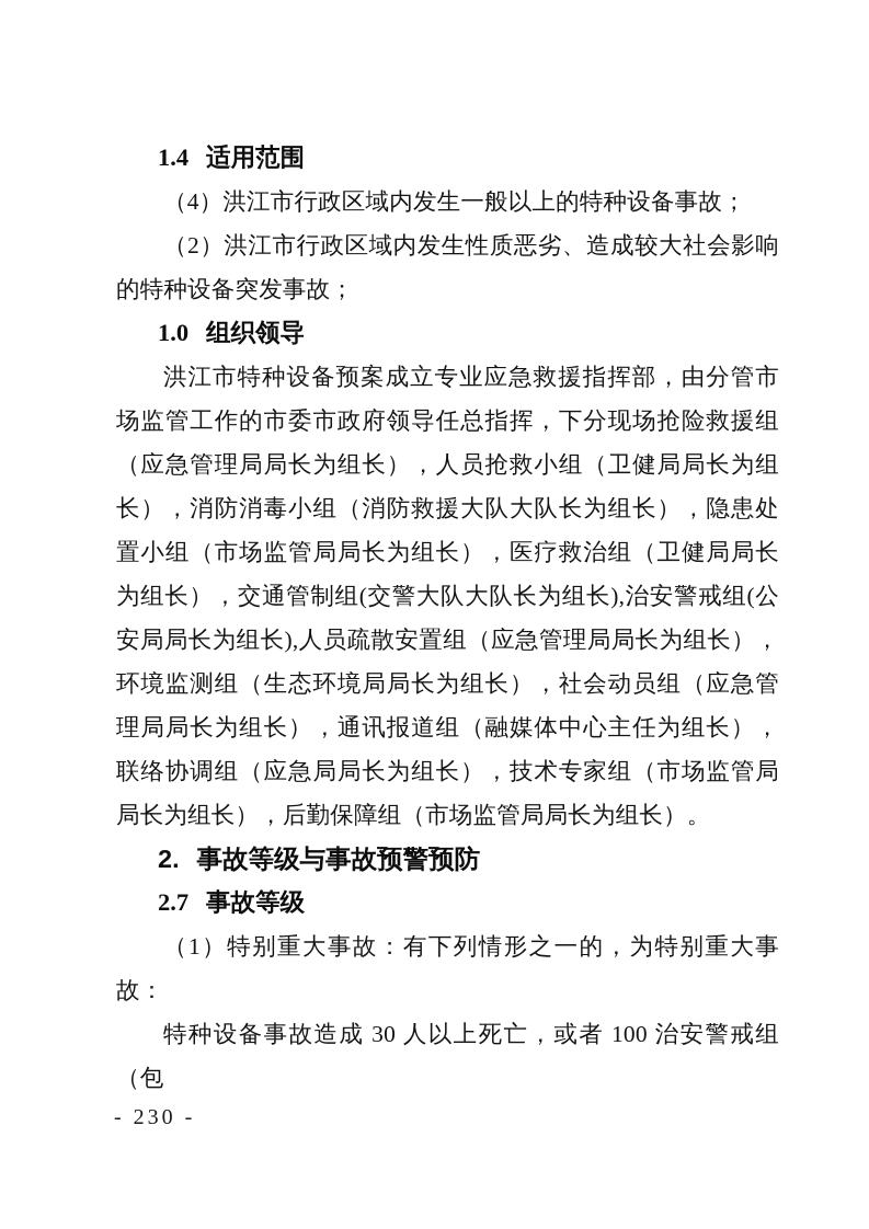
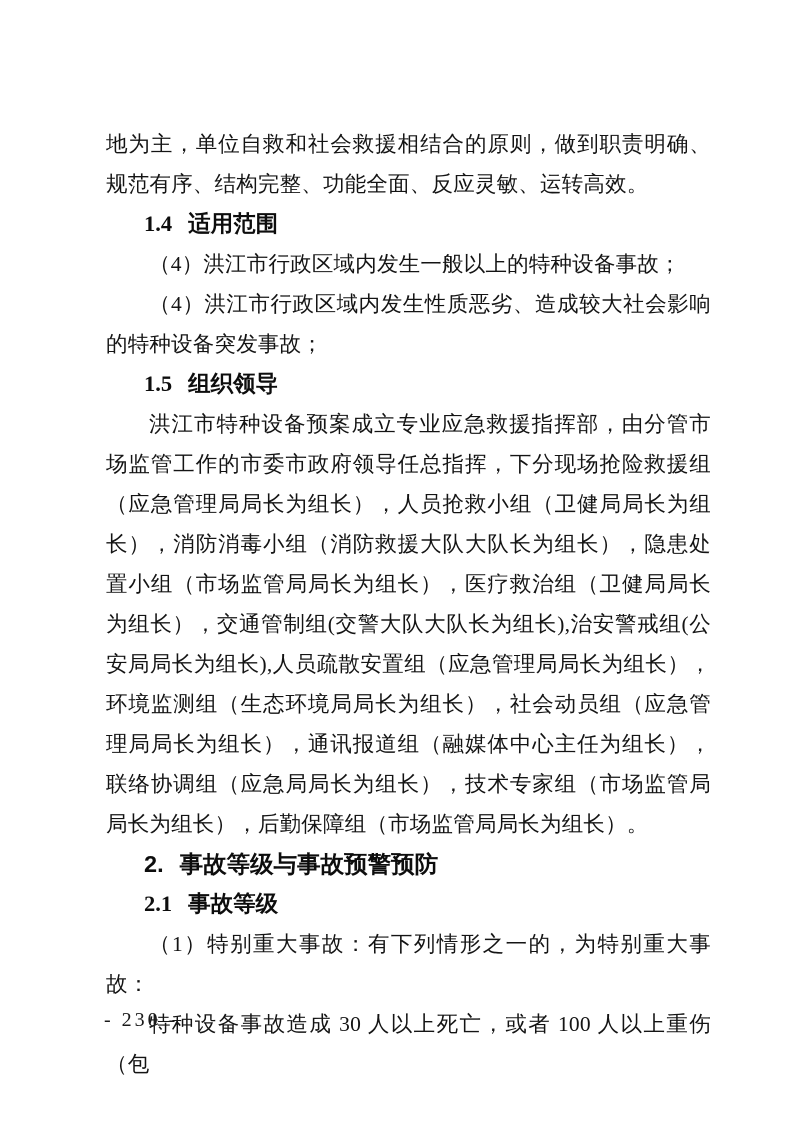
+ 地为主，单位自救和社会救援相结合的原则，做到职责明确、规范有序、结构完整、功能全面、反应灵敏、运转高效。
  1.4 适用范围
  （4）洪江市行政区域内发生一般以上的特种设备事故；
- （2）洪江市行政区域内发生性质恶劣、造成较大社会影响的特种设备突发事故；
+ （4）洪江市行政区域内发生性质恶劣、造成较大社会影响的特种设备突发事故；
- 1.0 组织领导
+ 1.5 组织领导
  洪江市特种设备预案成立专业应急救援指挥部，由分管市场监管工作的市委市政府领导任总指挥，下分现场抢险救援组（应急管理局局长为组长），人员抢救小组（卫健局局长为组长），消防消毒小组（消防救援大队大队长为组长），隐患处置小组（市场监管局局长为组长），医疗救治组（卫健局局长为组长），交通管制组(交警大队大队长为组长),治安警戒组(公安局局长为组长),人员疏散安置组（应急管理局局长为组长），环境监测组（生态环境局局长为组长），社会动员组（应急管理局局长为组长），通讯报道组（融媒体中心主任为组长），联络协调组（应急局局长为组长），技术专家组（市场监管局局长为组长），后勤保障组（市场监管局局长为组长）。
  2. 事故等级与事故预警预防
- 2.7 事故等级
+ 2.1 事故等级
  （1）特别重大事故：有下列情形之一的，为特别重大事故：
- 特种设备事故造成 30 人以上死亡，或者 100 治安警戒组（包
+ 特种设备事故造成 30 人以上死亡，或者 100 人以上重伤（包
  - 230 -
